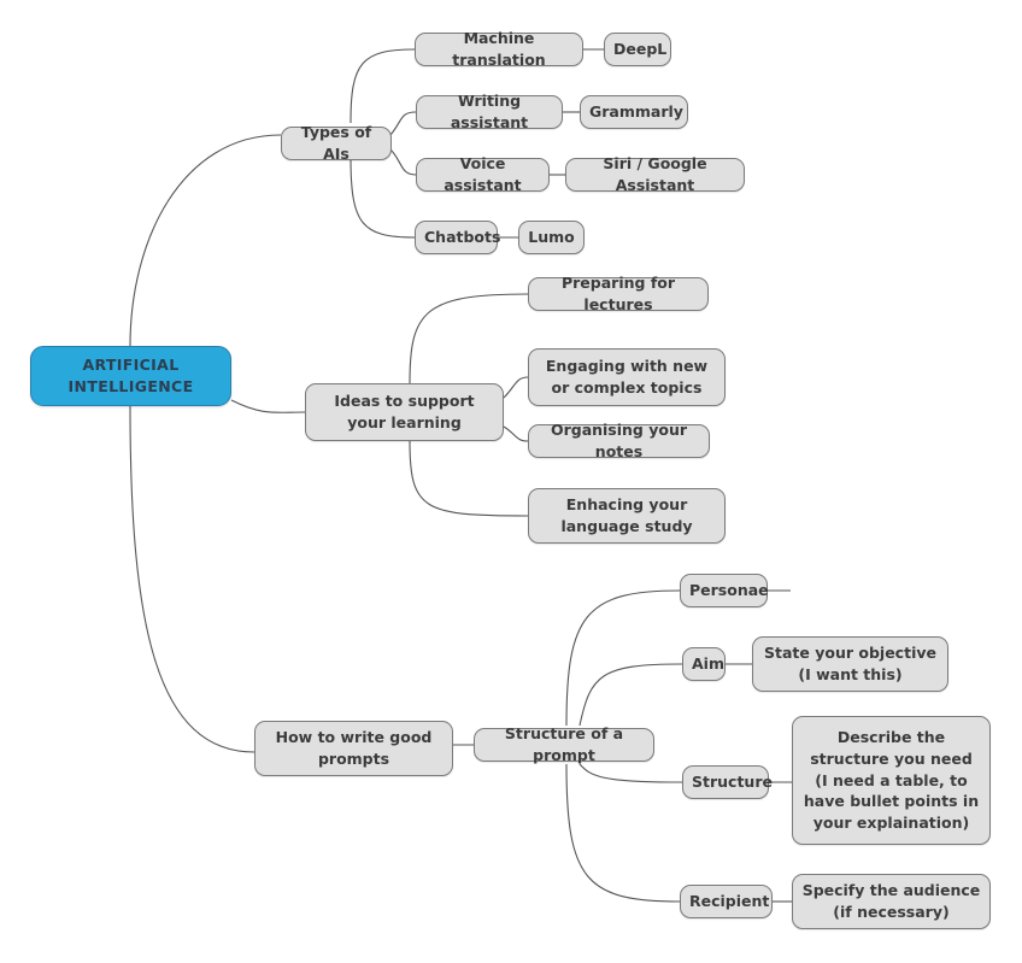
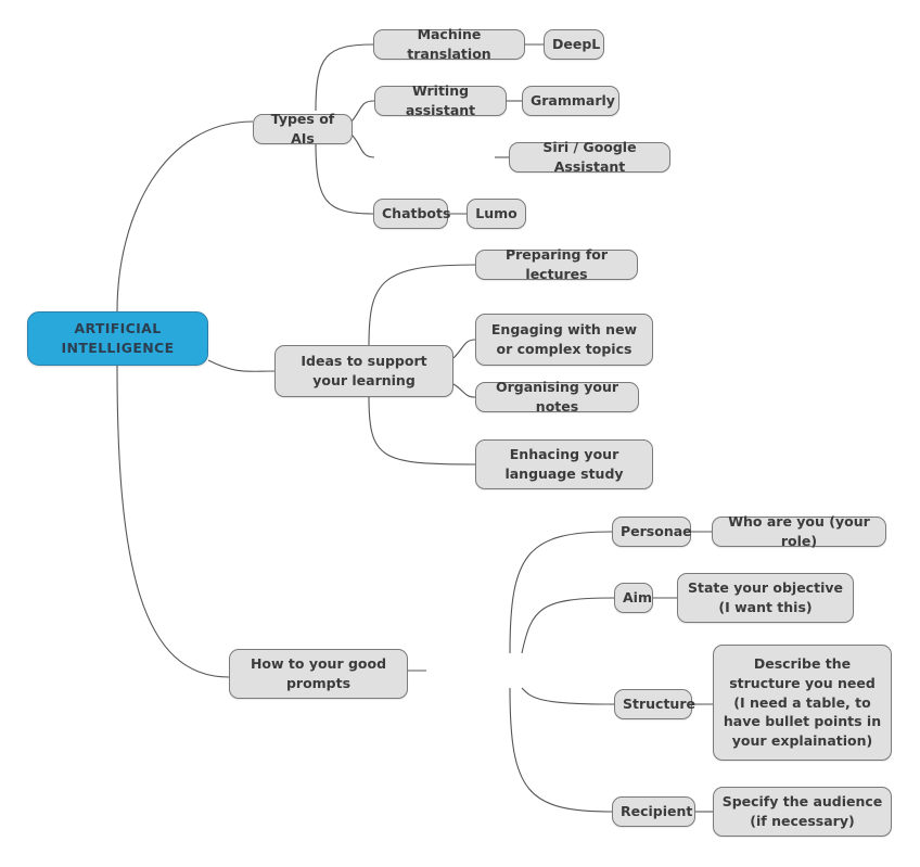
  ARTIFICIAL
  INTELLIGENCE
  Types of AIs
  Machine translation
  DeepL
  Writing assistant
  Grammarly
- Voice assistant
  Siri / Google Assistant
  Chatbots
  Lumo
  Ideas to support your learning
  Preparing for lectures
  Engaging with new or complex topics
  Organising your notes
  Enhacing your language study
- How to write good prompts
+ How to your good prompts
- Structure of a prompt
  Personae
+ Who are you (your role)
  Aim
  State your objective (I want this)
  Structure
  Describe the structure you need (I need a table, to have bullet points in your explaination)
  Recipient
  Specify the audience (if necessary)
